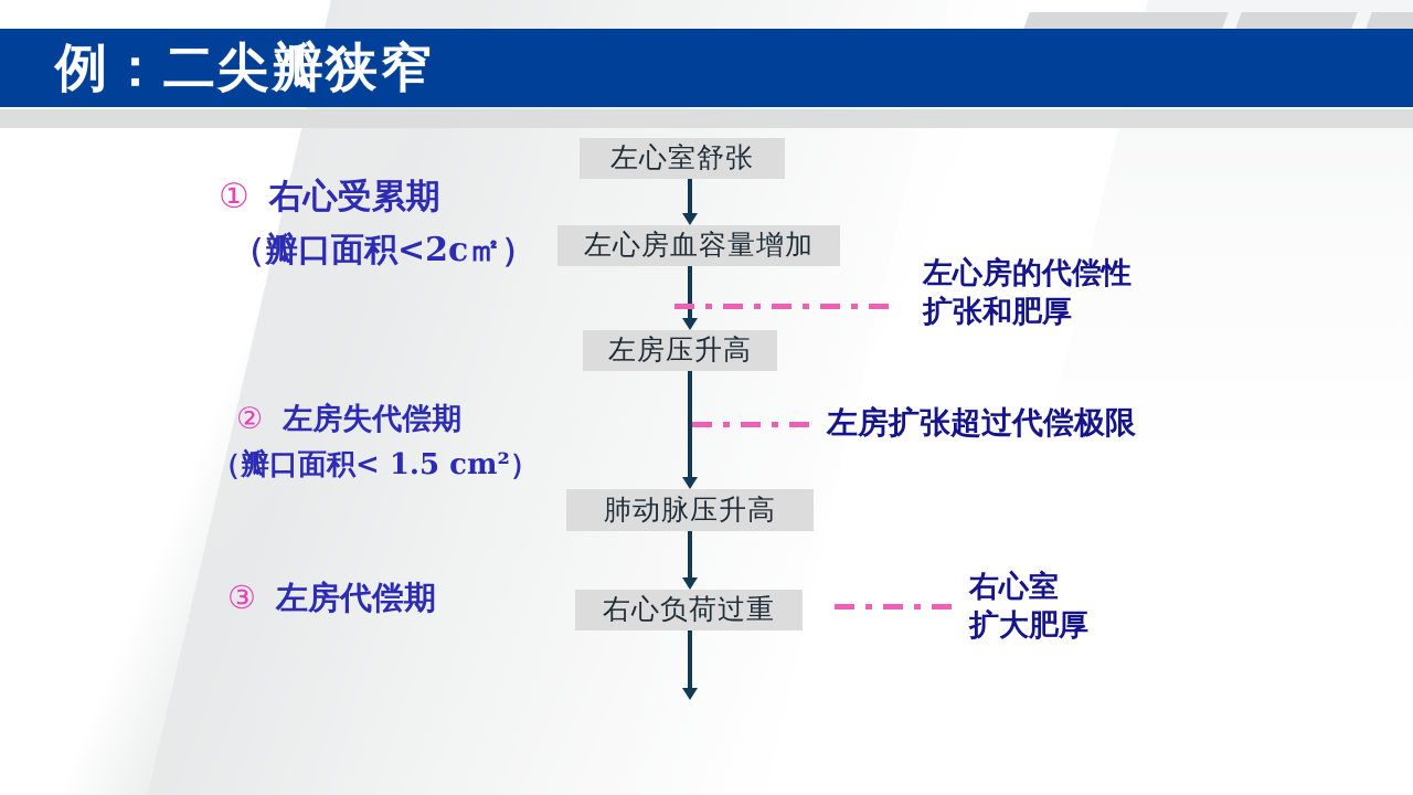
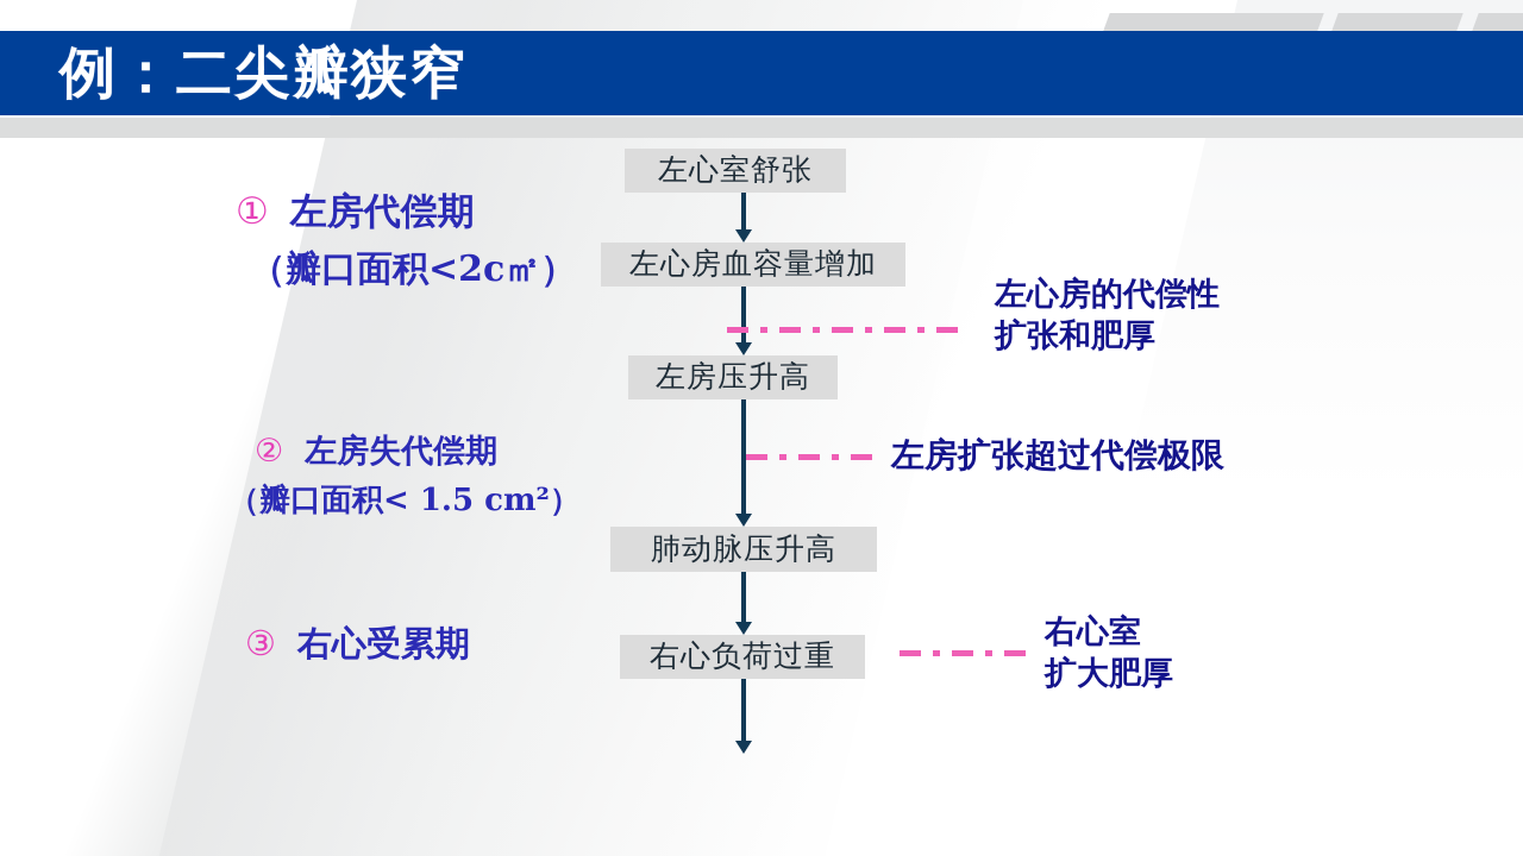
  例：二尖瓣狭窄
  ①
- 右心受累期
+ 左房代偿期
  （瓣口面积<2c㎡）
  ②
  左房失代偿期
  （瓣口面积< 1.5 cm²）
  ③
- 左房代偿期
+ 右心受累期
  左心室舒张
  左心房血容量增加
  左房压升高
  肺动脉压升高
  右心负荷过重
  左心房的代偿性
  扩张和肥厚
  左房扩张超过代偿极限
  右心室
  扩大肥厚
